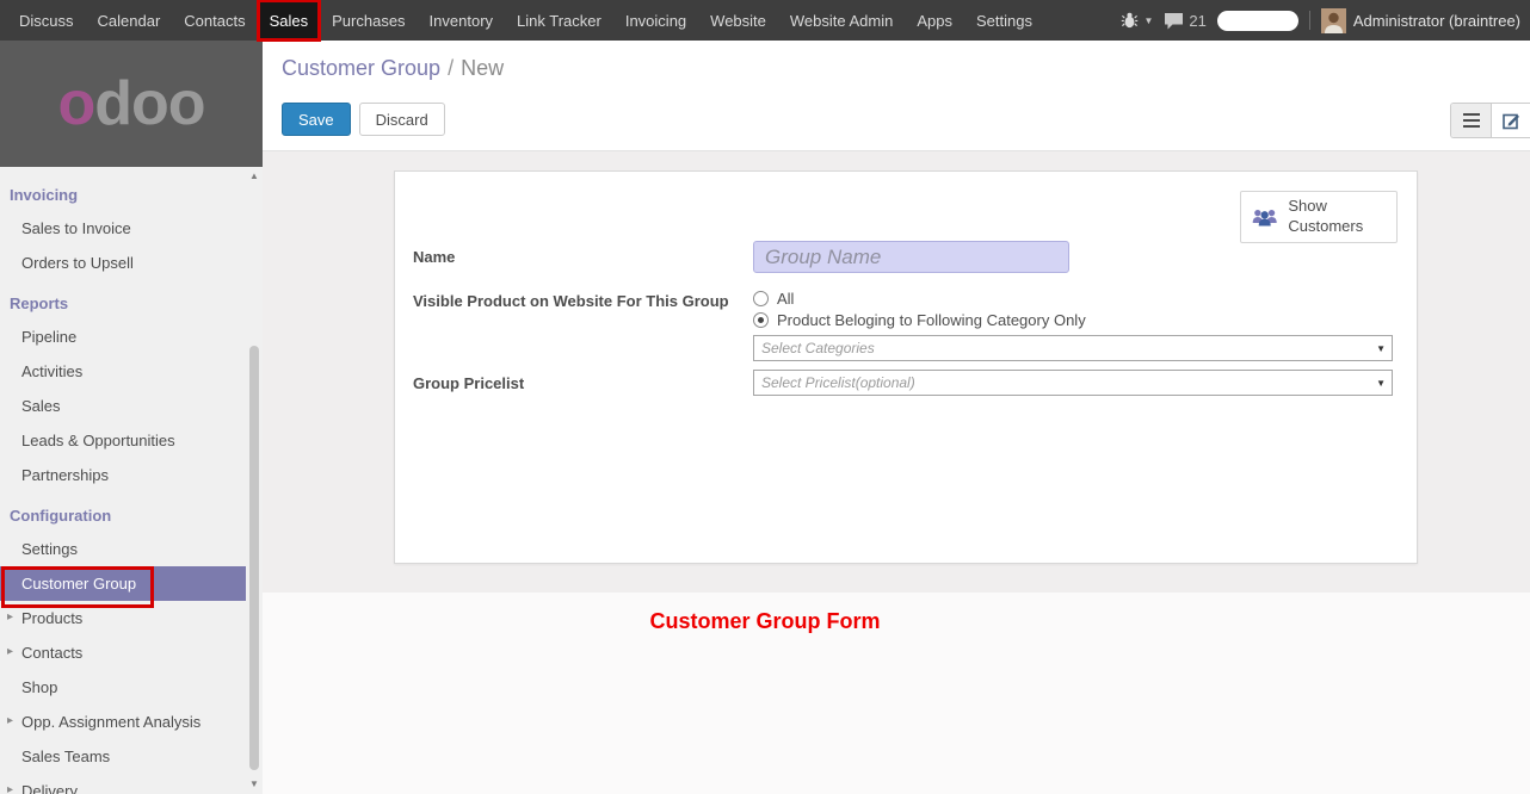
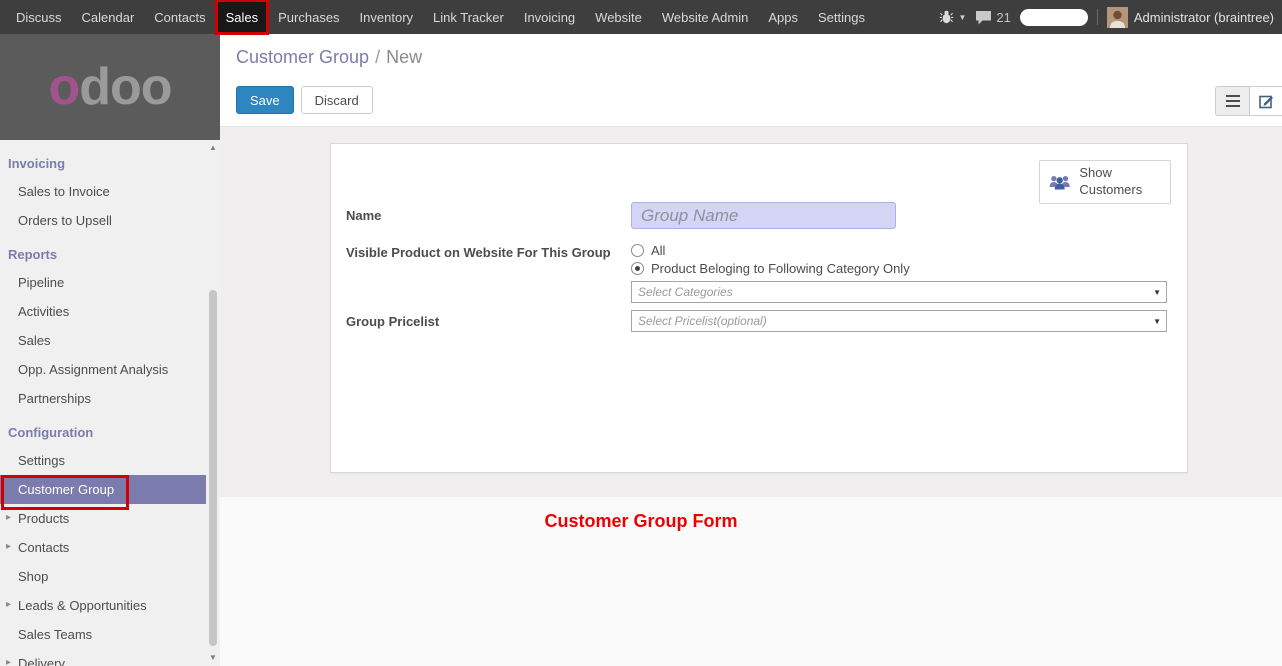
  Discuss
  Calendar
  Contacts
  Sales
  Purchases
  Inventory
  Link Tracker
  Invoicing
  Website
  Website Admin
  Apps
  Settings
  ▼
  21
  Administrator (braintree)
  odoo
  Invoicing
  Sales to Invoice
  Orders to Upsell
  Reports
  Pipeline
  Activities
  Sales
- Leads & Opportunities
+ Opp. Assignment Analysis
  Partnerships
  Configuration
  Settings
  Customer Group
  ▸
  Products
  ▸
  Contacts
  Shop
  ▸
- Opp. Assignment Analysis
+ Leads & Opportunities
  Sales Teams
  ▸
  Delivery
  ▲
  ▼
  Customer Group / New
  Save
  Discard
  Show Customers
  Name
  Group Name
  Visible Product on Website For This Group
  All
  Product Beloging to Following Category Only
  Select Categories
  ▼
  Group Pricelist
  Select Pricelist(optional)
  ▼
  Customer Group Form
